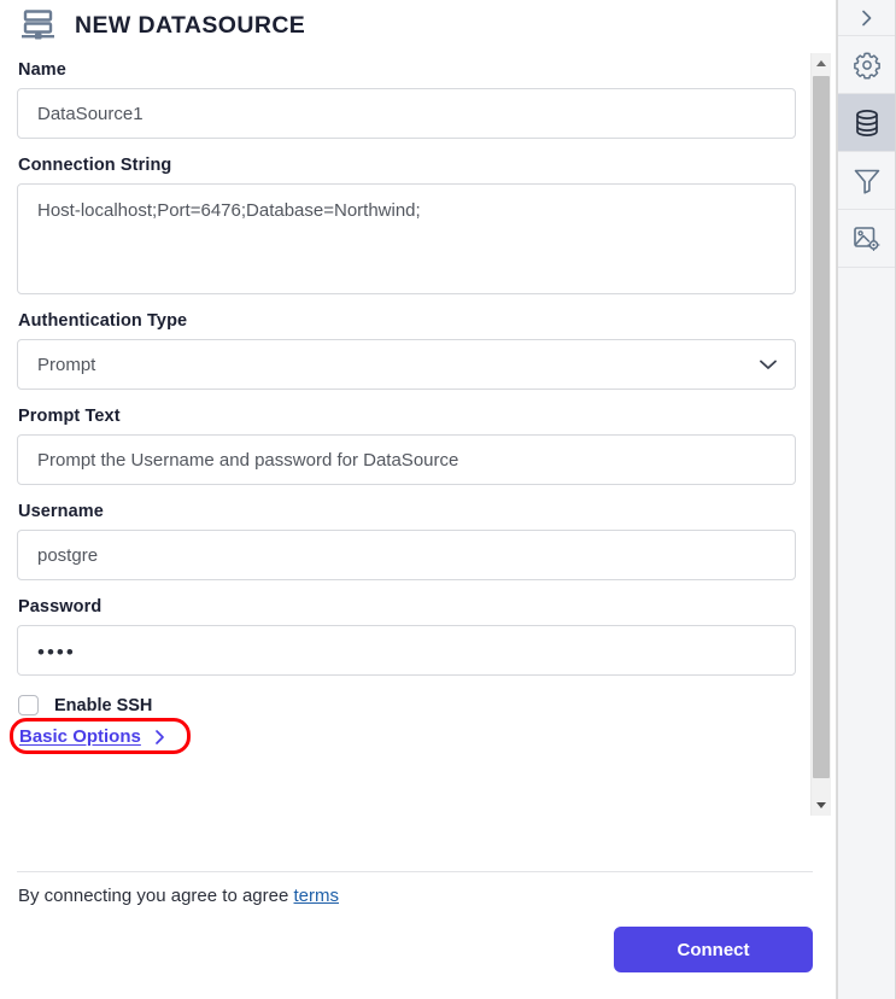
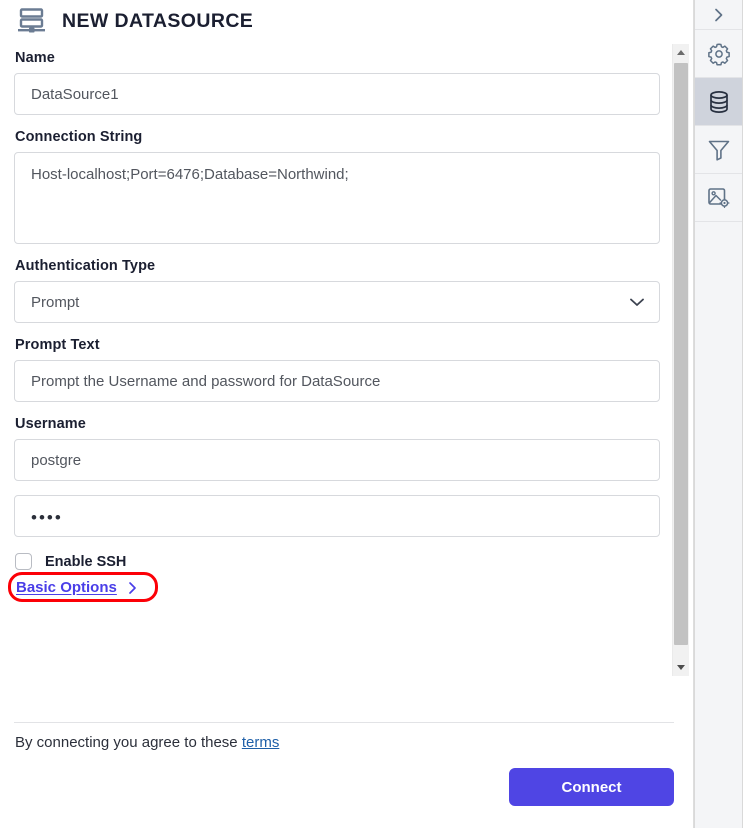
  NEW DATASOURCE
  Name
  DataSource1
  Connection String
  Host-localhost;Port=6476;Database=Northwind;
  Authentication Type
  Prompt
  Prompt Text
  Prompt the Username and password for DataSource
  Username
  postgre
- Password
  ••••
  Enable SSH
  Basic Options
- By connecting you agree to agree terms
+ By connecting you agree to these terms
  Connect
